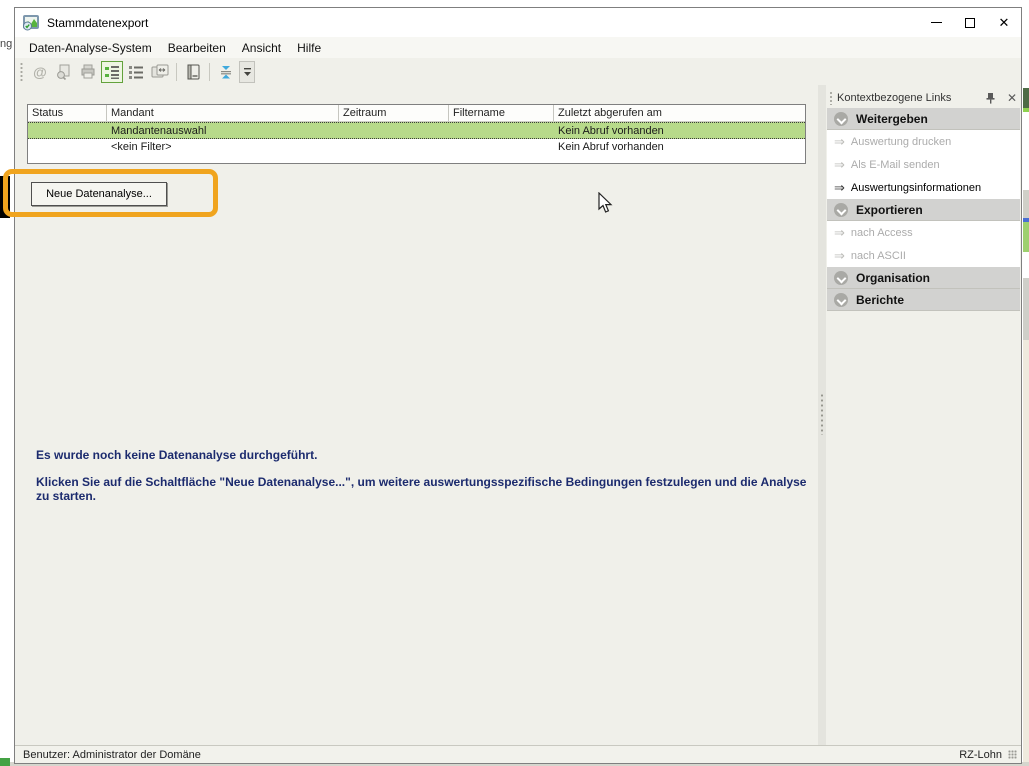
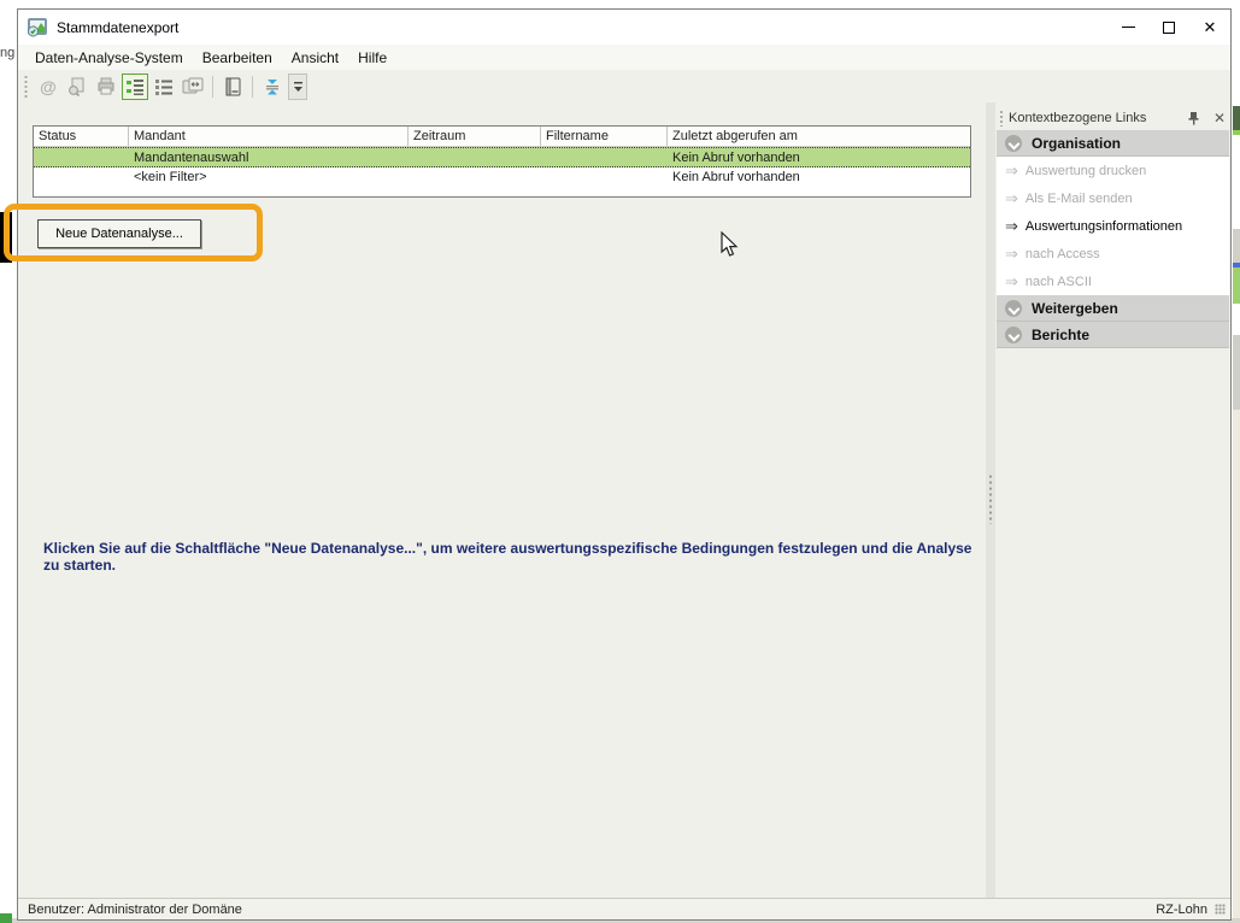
  ng
  Stammdatenexport
  ✕
  Daten-Analyse-System
  Bearbeiten
  Ansicht
  Hilfe
  @
  Status
  Mandant
  Zeitraum
  Filtername
  Zuletzt abgerufen am
  Mandantenauswahl
  Kein Abruf vorhanden
  <kein Filter>
  Kein Abruf vorhanden
  Neue Datenanalyse...
- Es wurde noch keine Datenanalyse durchgeführt.
  Klicken Sie auf die Schaltfläche "Neue Datenanalyse...", um weitere auswertungsspezifische Bedingungen festzulegen und die Analyse zu starten.
  Kontextbezogene Links
  ✕
- Weitergeben
+ Organisation
  ⇒
  Auswertung drucken
  ⇒
  Als E-Mail senden
  ⇒
  Auswertungsinformationen
- Exportieren
  ⇒
  nach Access
  ⇒
  nach ASCII
- Organisation
+ Weitergeben
  Berichte
  Benutzer: Administrator der Domäne
  RZ-Lohn
